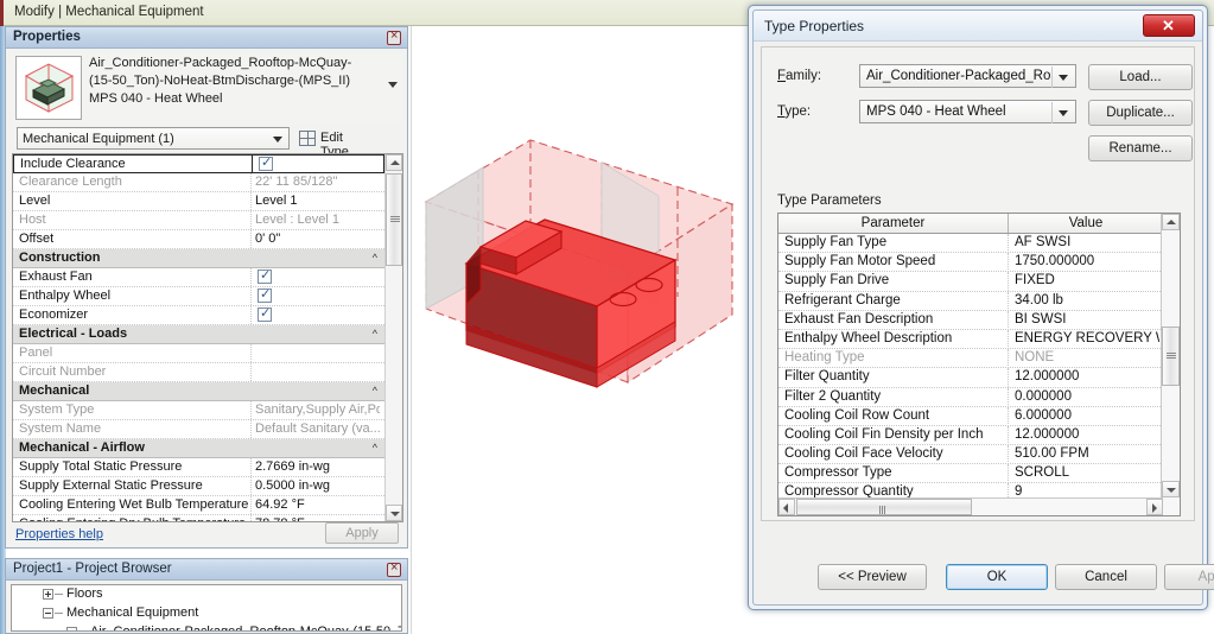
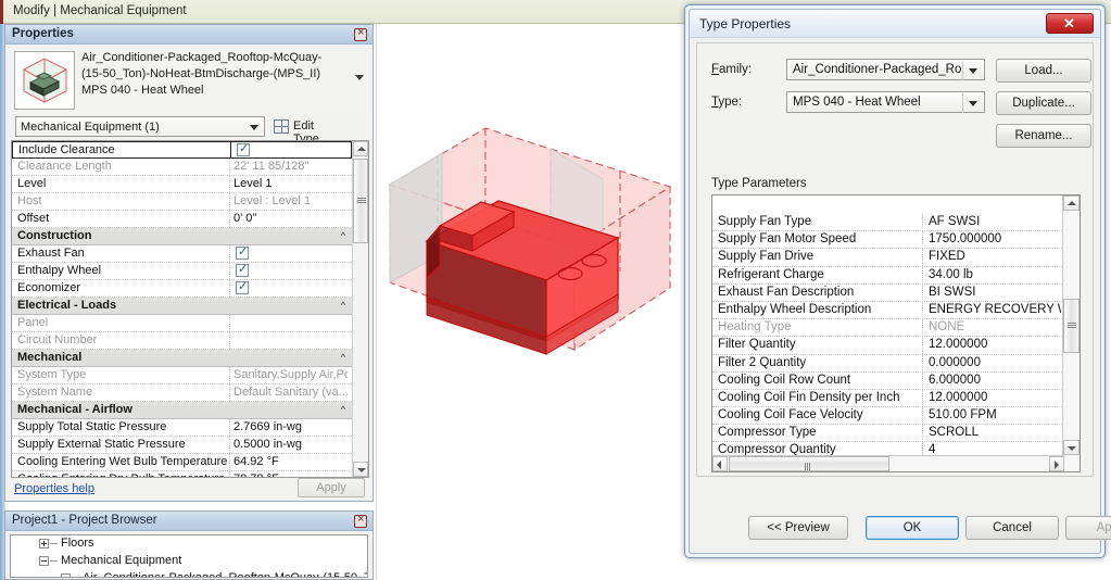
  Modify | Mechanical Equipment
  Properties
  Air_Conditioner-Packaged_Rooftop-McQuay-
  (15-50_Ton)-NoHeat-BtmDischarge-(MPS_II)
  MPS 040 - Heat Wheel
  Mechanical Equipment (1)
  Edit Type
  Include Clearance
  Clearance Length
  22' 11 85/128"
  Level
  Level 1
  Host
  Level : Level 1
  Offset
  0' 0"
  Construction
  ^
  Exhaust Fan
  Enthalpy Wheel
  Economizer
  Electrical - Loads
  ^
  Panel
  Circuit Number
  Mechanical
  ^
  System Type
  Sanitary,Supply Air,Po
  System Name
  Default Sanitary (va...
  Mechanical - Airflow
  ^
  Supply Total Static Pressure
  2.7669 in-wg
  Supply External Static Pressure
  0.5000 in-wg
  Cooling Entering Wet Bulb Temperature
  64.92 °F
  Properties help
  Apply
  Project1 - Project Browser
  Floors
  Mechanical Equipment
  Type Properties
  ✕
  Family:
  Air_Conditioner-Packaged_Ro
  Load...
  Type:
  MPS 040 - Heat Wheel
  Duplicate...
  Rename...
  Type Parameters
- Parameter
- Value
  Supply Fan Type
  AF SWSI
  Supply Fan Motor Speed
  1750.000000
  Supply Fan Drive
  FIXED
  Refrigerant Charge
  34.00 lb
  Exhaust Fan Description
  BI SWSI
  Enthalpy Wheel Description
  ENERGY RECOVERY
  Heating Type
  NONE
  Filter Quantity
  12.000000
  Filter 2 Quantity
  0.000000
  Cooling Coil Row Count
  6.000000
  Cooling Coil Fin Density per Inch
  12.000000
  Cooling Coil Face Velocity
  510.00 FPM
  Compressor Type
  SCROLL
  Compressor Quantity
- 9
+ 4
  << Preview
  OK
  Cancel
